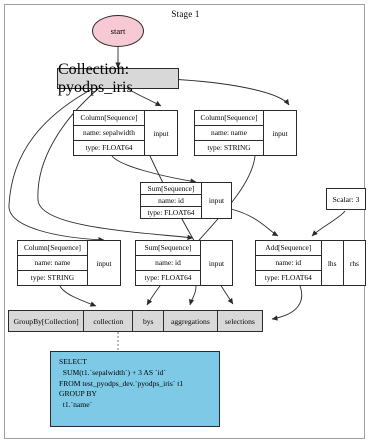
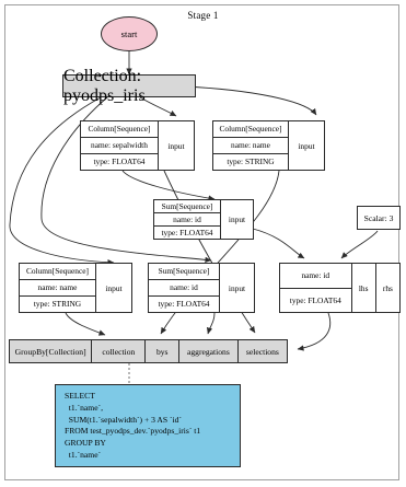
  Stage 1
  start
  Collection: pyodps_iris
  Column[Sequence]
  name: sepalwidth
  type: FLOAT64
  input
  Column[Sequence]
  name: name
  type: STRING
  input
  Sum[Sequence]
  name: id
  type: FLOAT64
  input
  Scalar: 3
  Column[Sequence]
  name: name
  type: STRING
  input
  Sum[Sequence]
  name: id
  type: FLOAT64
  input
- Add[Sequence]
  name: id
  type: FLOAT64
  lhs
  rhs
  GroupBy[Collection]
  collection
  bys
  aggregations
  selections
  SELECT
+ t1.`name`,
  SUM(t1.`sepalwidth`) + 3 AS `id`
  FROM test_pyodps_dev.`pyodps_iris` t1
  GROUP BY
  t1.`name`
